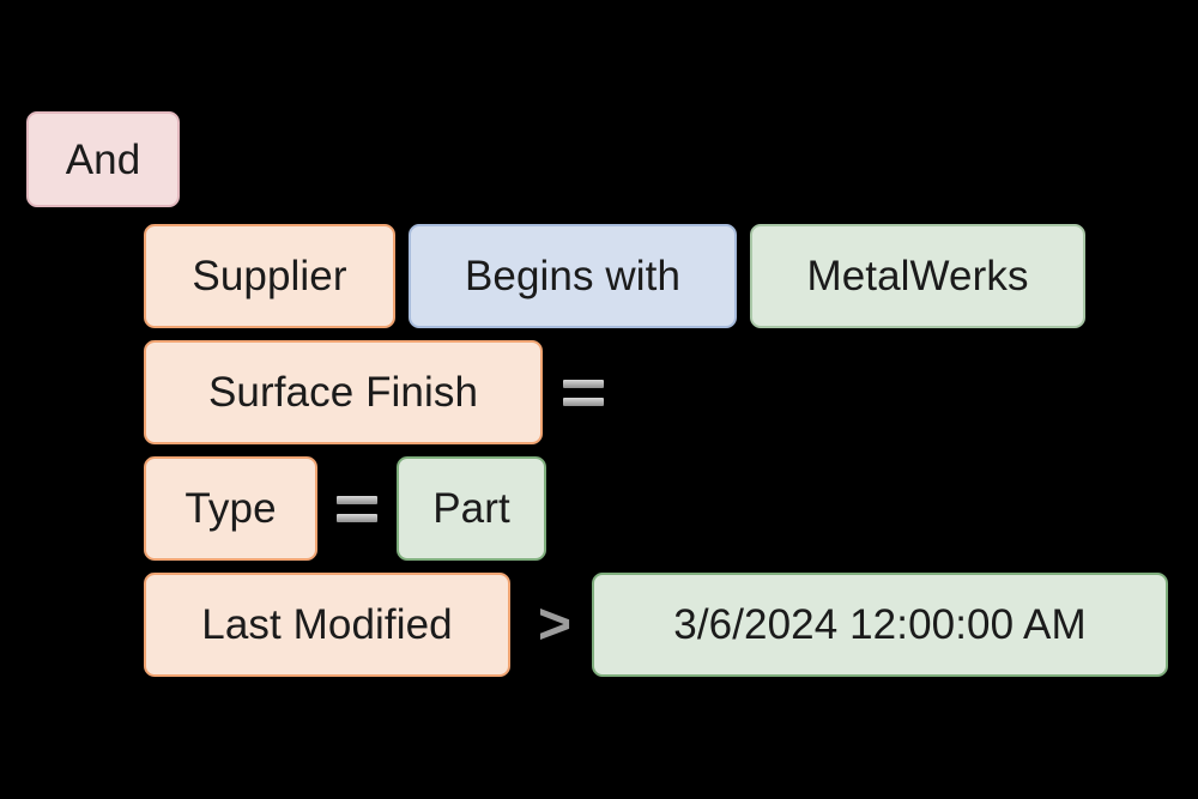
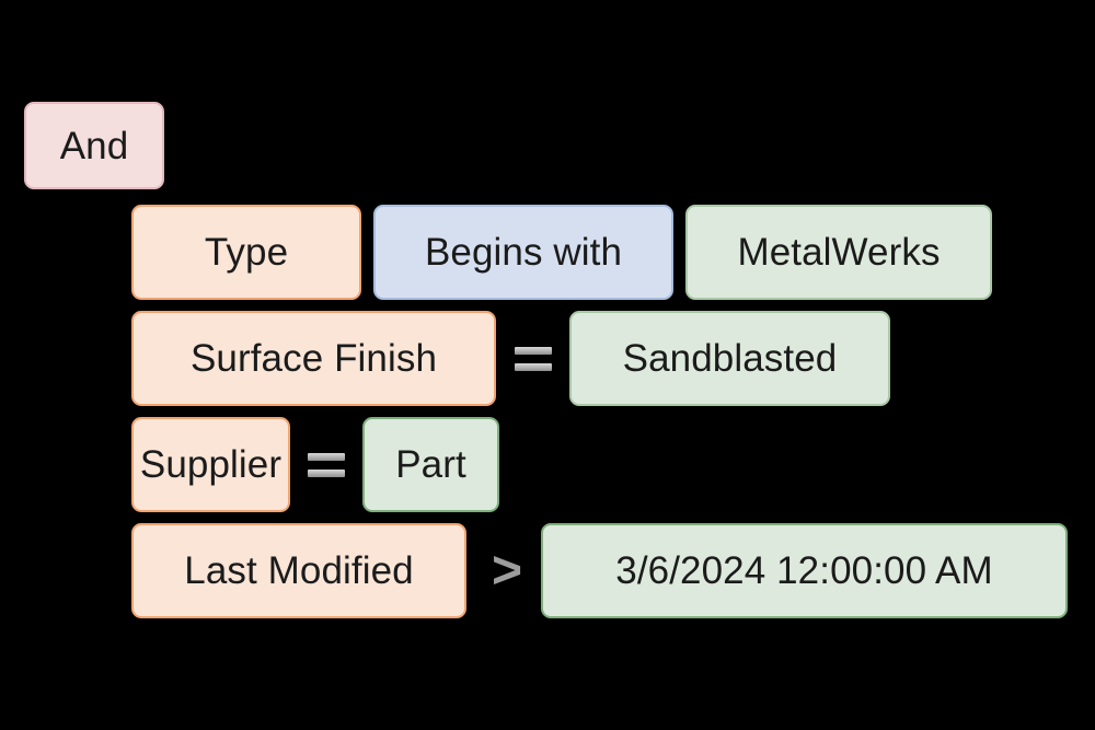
  And
- Supplier
+ Type
  Begins with
  MetalWerks
  Surface Finish
+ Sandblasted
- Type
+ Supplier
  Part
  Last Modified
  >
  3/6/2024 12:00:00 AM
